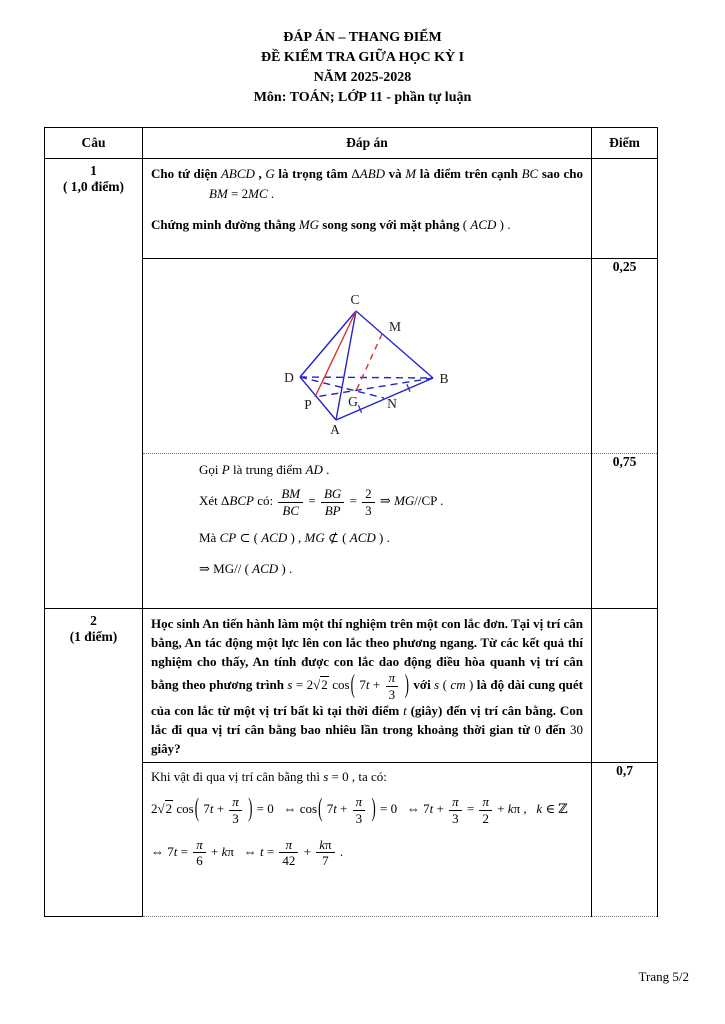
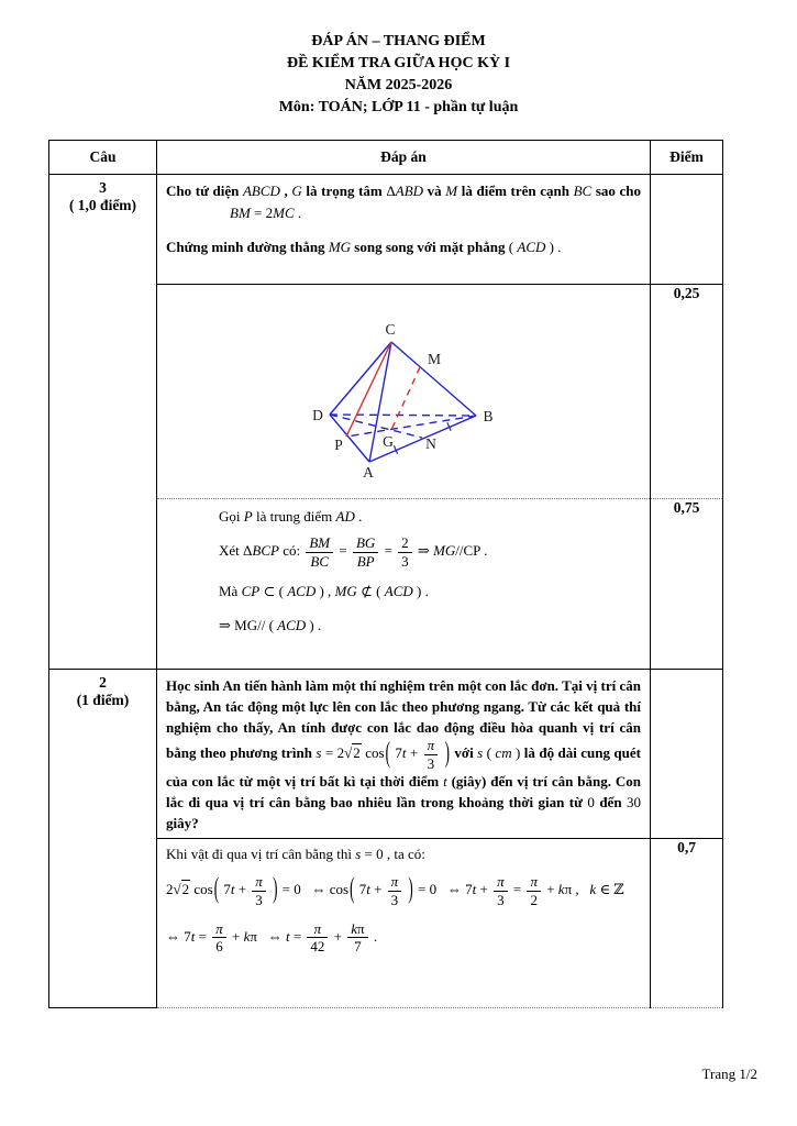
  ĐÁP ÁN – THANG ĐIỂM
  ĐỀ KIỂM TRA GIỮA HỌC KỲ I
- NĂM 2025-2028
+ NĂM 2025-2026
  Môn: TOÁN; LỚP 11 - phần tự luận
  Câu	Đáp án	Điểm
- 1 ( 1,0 điểm)	Cho tứ diện ABCD , G là trọng tâm ΔABD và M là điểm trên cạnh BC sao cho BM = 2MC . Chứng minh đường thẳng MG song song với mặt phẳng ( ACD ) .
+ 3 ( 1,0 điểm)	Cho tứ diện ABCD , G là trọng tâm ΔABD và M là điểm trên cạnh BC sao cho BM = 2MC . Chứng minh đường thẳng MG song song với mặt phẳng ( ACD ) .
  C D B A M P G N	0,25
  Gọi P là trung điểm AD . Xét ΔBCP có: BMBC = BGBP = 23 ⇒ MG//CP . Mà CP ⊂ ( ACD ) , MG ⊄ ( ACD ) . ⇒ MG// ( ACD ) .	0,75
  2 (1 điểm)	Học sinh An tiến hành làm một thí nghiệm trên một con lắc đơn. Tại vị trí cân bằng, An tác động một lực lên con lắc theo phương ngang. Từ các kết quả thí nghiệm cho thấy, An tính được con lắc dao động điều hòa quanh vị trí cân bằng theo phương trình s = 2√2 cos( 7t + π3 ) với s ( cm ) là độ dài cung quét của con lắc từ một vị trí bất kì tại thời điểm t (giây) đến vị trí cân bằng. Con lắc đi qua vị trí cân bằng bao nhiêu lần trong khoảng thời gian từ 0 đến 30 giây?
  Khi vật đi qua vị trí cân bằng thì s = 0 , ta có: 2√2 cos( 7t + π3 ) = 0 ⇔ cos( 7t + π3 ) = 0 ⇔ 7t + π3 = π2 + kπ , k ∈ ℤ ⇔ 7t = π6 + kπ ⇔ t = π42 + kπ7 .	0,7
- Trang 5/2
+ Trang 1/2
